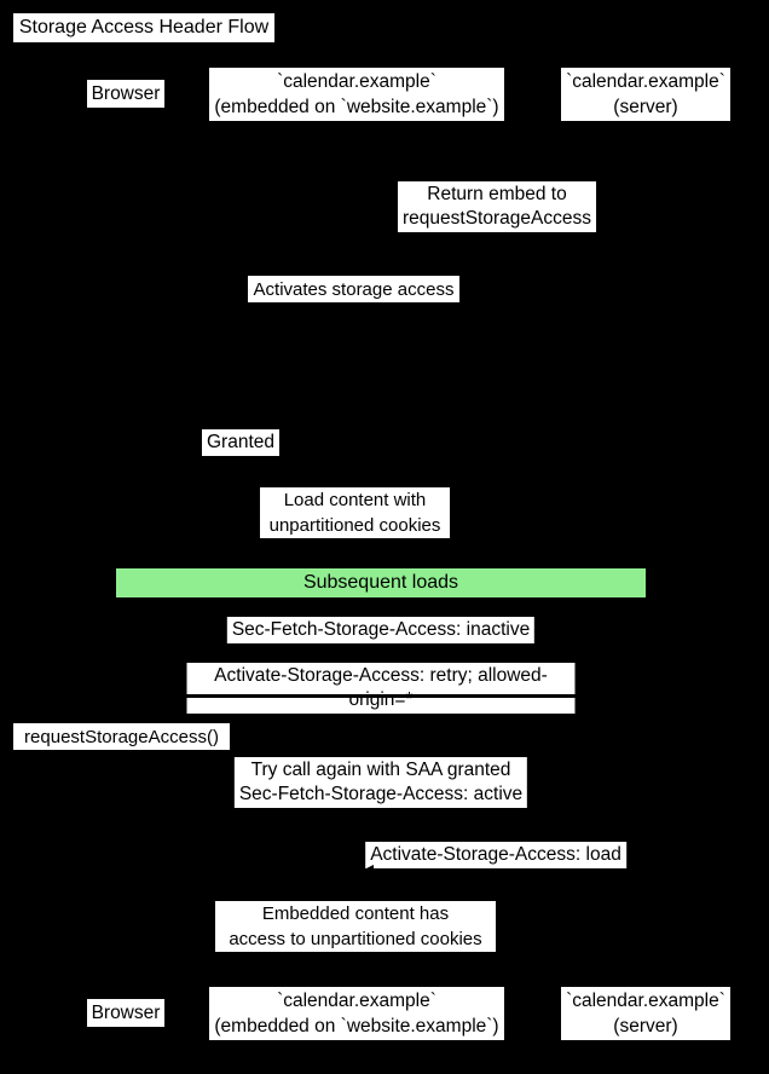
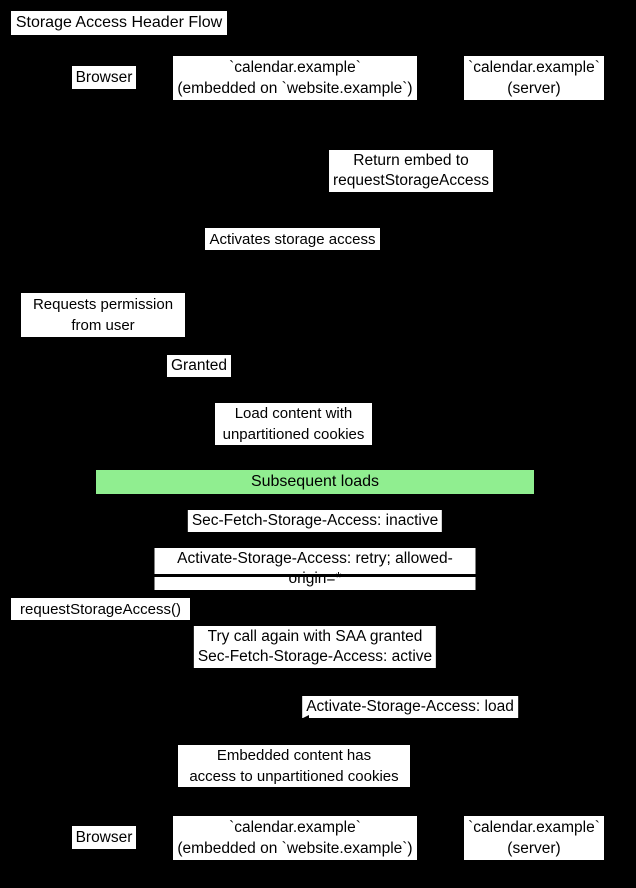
  Storage Access Header Flow
  Browser
  `calendar.example`
  (embedded on `website.example`)
  `calendar.example`
  (server)
  Return embed to
  requestStorageAccess
  Activates storage access
+ Requests permission
+ from user
  Granted
  Load content with
  unpartitioned cookies
  Subsequent loads
  Sec-Fetch-Storage-Access: inactive
  Activate-Storage-Access: retry; allowed-origin=*
  requestStorageAccess()
  Try call again with SAA granted
  Sec-Fetch-Storage-Access: active
  Activate-Storage-Access: load
  Embedded content has
  access to unpartitioned cookies
  Browser
  `calendar.example`
  (embedded on `website.example`)
  `calendar.example`
  (server)
